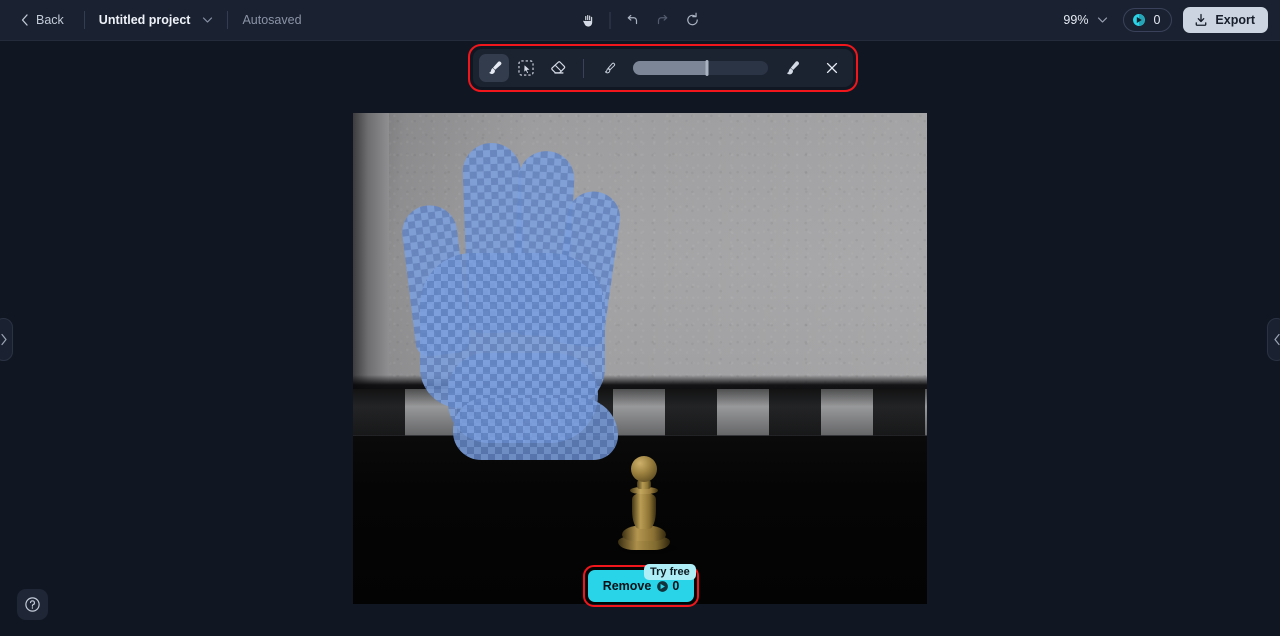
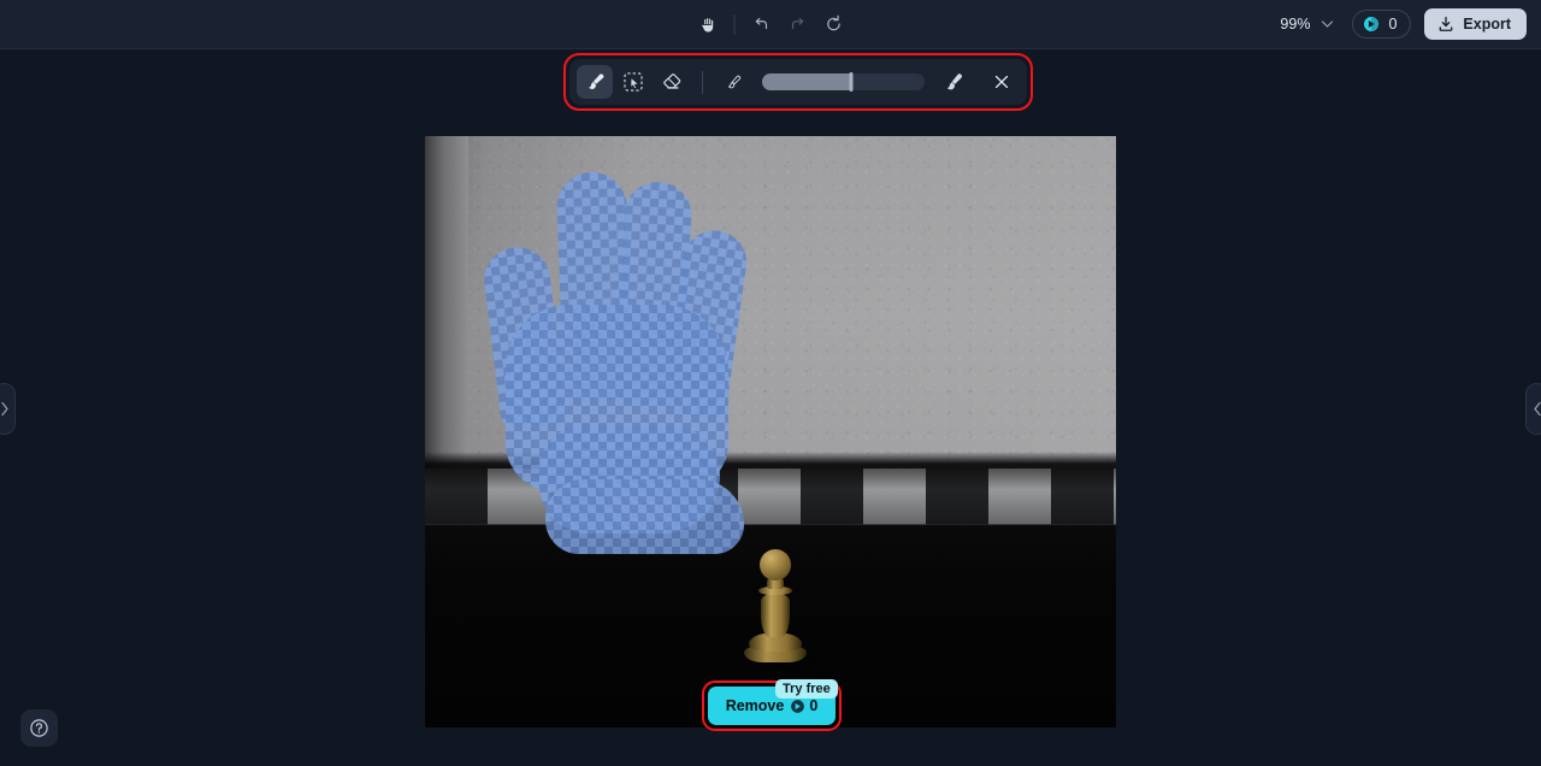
- Back
- Untitled project
- Autosaved
  99%
  0
  Export
  Remove
  0
  Try free
